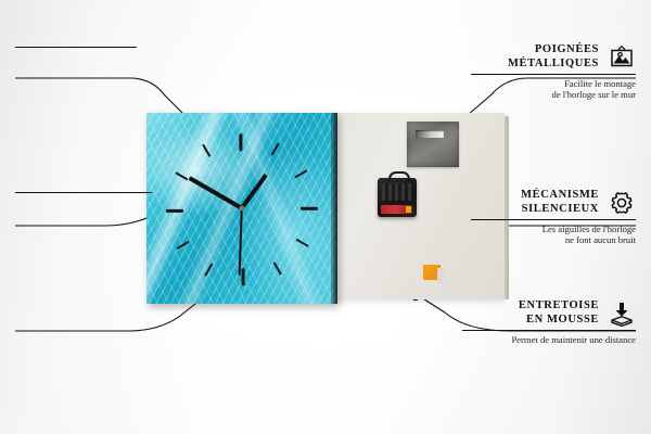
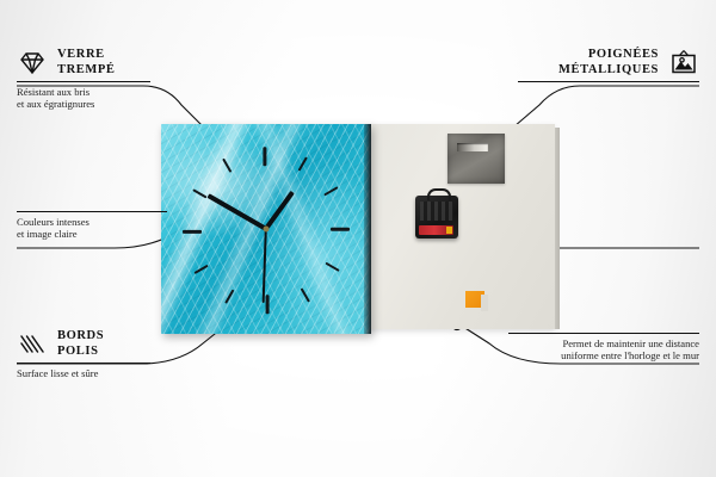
+ VERRE
+ TREMPÉ
+ Résistant aux bris
+ et aux égratignures
+ Couleurs intenses
+ et image claire
+ BORDS
+ POLIS
+ Surface lisse et sûre
  POIGNÉES
  MÉTALLIQUES
- Facilite le montage
- de l'horloge sur le mur
- MÉCANISME
- SILENCIEUX
- Les aiguilles de l'horloge
- ne font aucun bruit
- ENTRETOISE
- EN MOUSSE
  Permet de maintenir une distance
+ uniforme entre l'horloge et le mur
